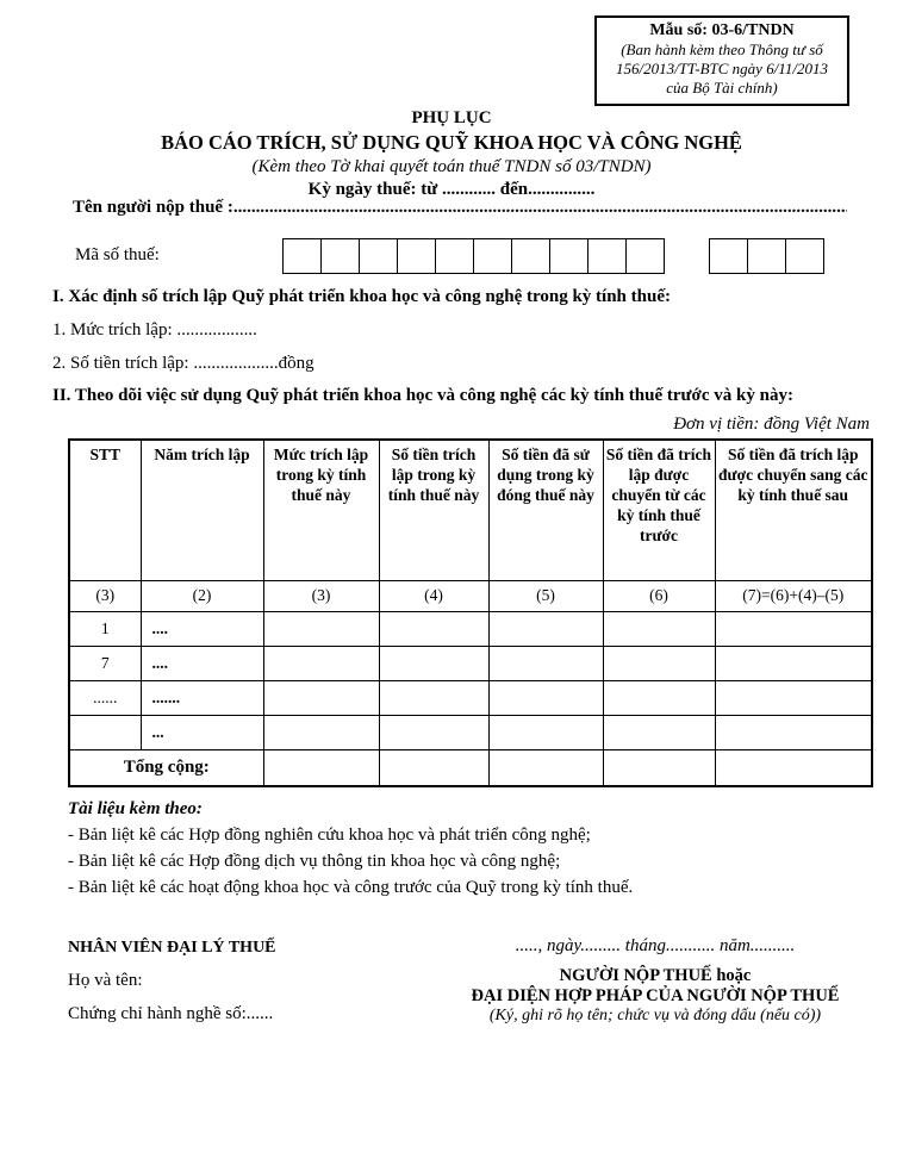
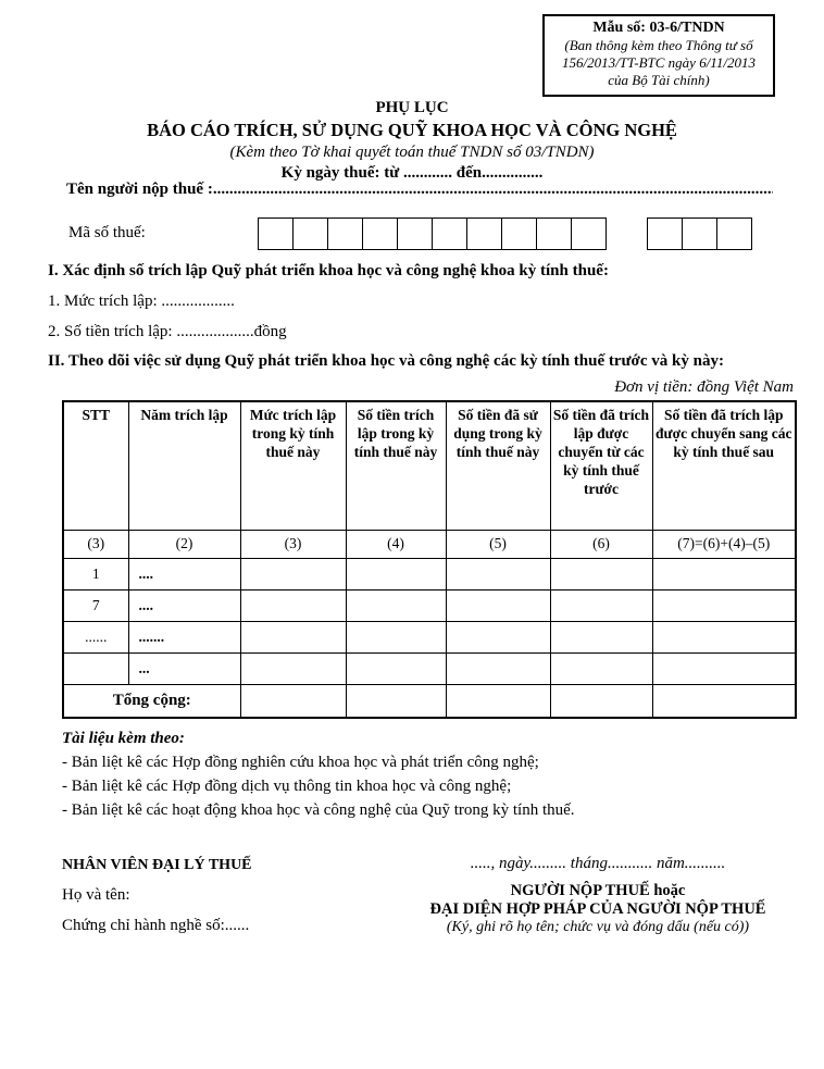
  Mẫu số: 03-6/TNDN
- (Ban hành kèm theo Thông tư số
+ (Ban thông kèm theo Thông tư số
  156/2013/TT-BTC ngày 6/11/2013
  của Bộ Tài chính)
  PHỤ LỤC
  BÁO CÁO TRÍCH, SỬ DỤNG QUỸ KHOA HỌC VÀ CÔNG NGHỆ
  (Kèm theo Tờ khai quyết toán thuế TNDN số 03/TNDN)
  Kỳ ngày thuế: từ ............ đến...............
  Tên người nộp thuế :
  Mã số thuế:
- I. Xác định số trích lập Quỹ phát triển khoa học và công nghệ trong kỳ tính thuế:
+ I. Xác định số trích lập Quỹ phát triển khoa học và công nghệ khoa kỳ tính thuế:
  1. Mức trích lập: ..................
  2. Số tiền trích lập: ...................đồng
  II. Theo dõi việc sử dụng Quỹ phát triển khoa học và công nghệ các kỳ tính thuế trước và kỳ này:
  Đơn vị tiền: đồng Việt Nam
- STT	Năm trích lập	Mức trích lập trong kỳ tính thuế này	Số tiền trích lập trong kỳ tính thuế này	Số tiền đã sử dụng trong kỳ đóng thuế này	Số tiền đã trích lập được chuyển từ các kỳ tính thuế trước	Số tiền đã trích lập được chuyển sang các kỳ tính thuế sau
+ STT	Năm trích lập	Mức trích lập trong kỳ tính thuế này	Số tiền trích lập trong kỳ tính thuế này	Số tiền đã sử dụng trong kỳ tính thuế này	Số tiền đã trích lập được chuyển từ các kỳ tính thuế trước	Số tiền đã trích lập được chuyển sang các kỳ tính thuế sau
  (3)	(2)	(3)	(4)	(5)	(6)	(7)=(6)+(4)–(5)
  1	....
  7	....
  ......	.......
  	...
  Tổng cộng:
  Tài liệu kèm theo:
  - Bản liệt kê các Hợp đồng nghiên cứu khoa học và phát triển công nghệ;
  - Bản liệt kê các Hợp đồng dịch vụ thông tin khoa học và công nghệ;
- - Bản liệt kê các hoạt động khoa học và công trước của Quỹ trong kỳ tính thuế.
+ - Bản liệt kê các hoạt động khoa học và công nghệ của Quỹ trong kỳ tính thuế.
  NHÂN VIÊN ĐẠI LÝ THUẾ
  Họ và tên:
  Chứng chỉ hành nghề số:......
  ....., ngày......... tháng........... năm..........
  NGƯỜI NỘP THUẾ hoặc
  ĐẠI DIỆN HỢP PHÁP CỦA NGƯỜI NỘP THUẾ
  (Ký, ghi rõ họ tên; chức vụ và đóng dấu (nếu có))
